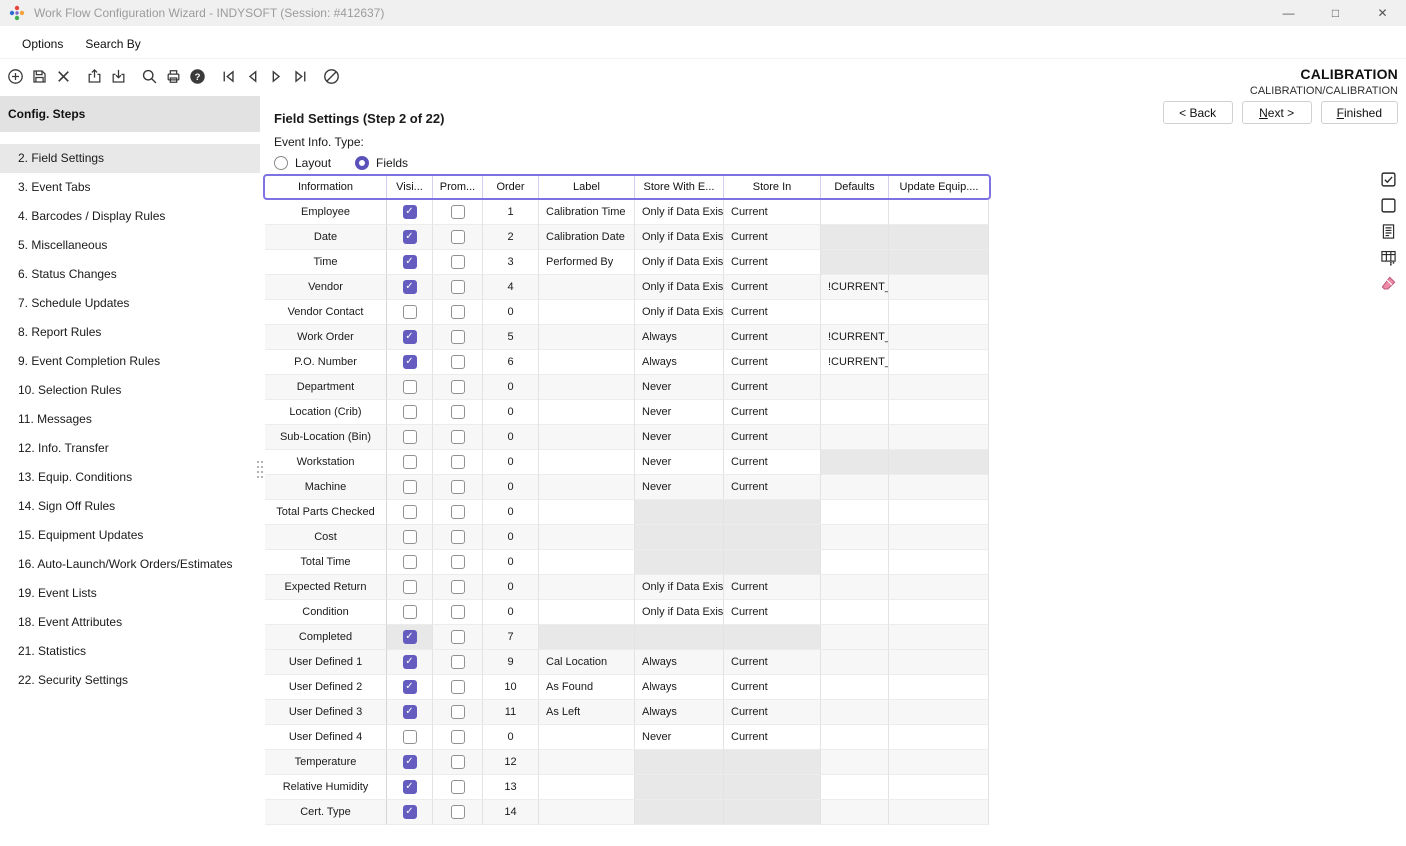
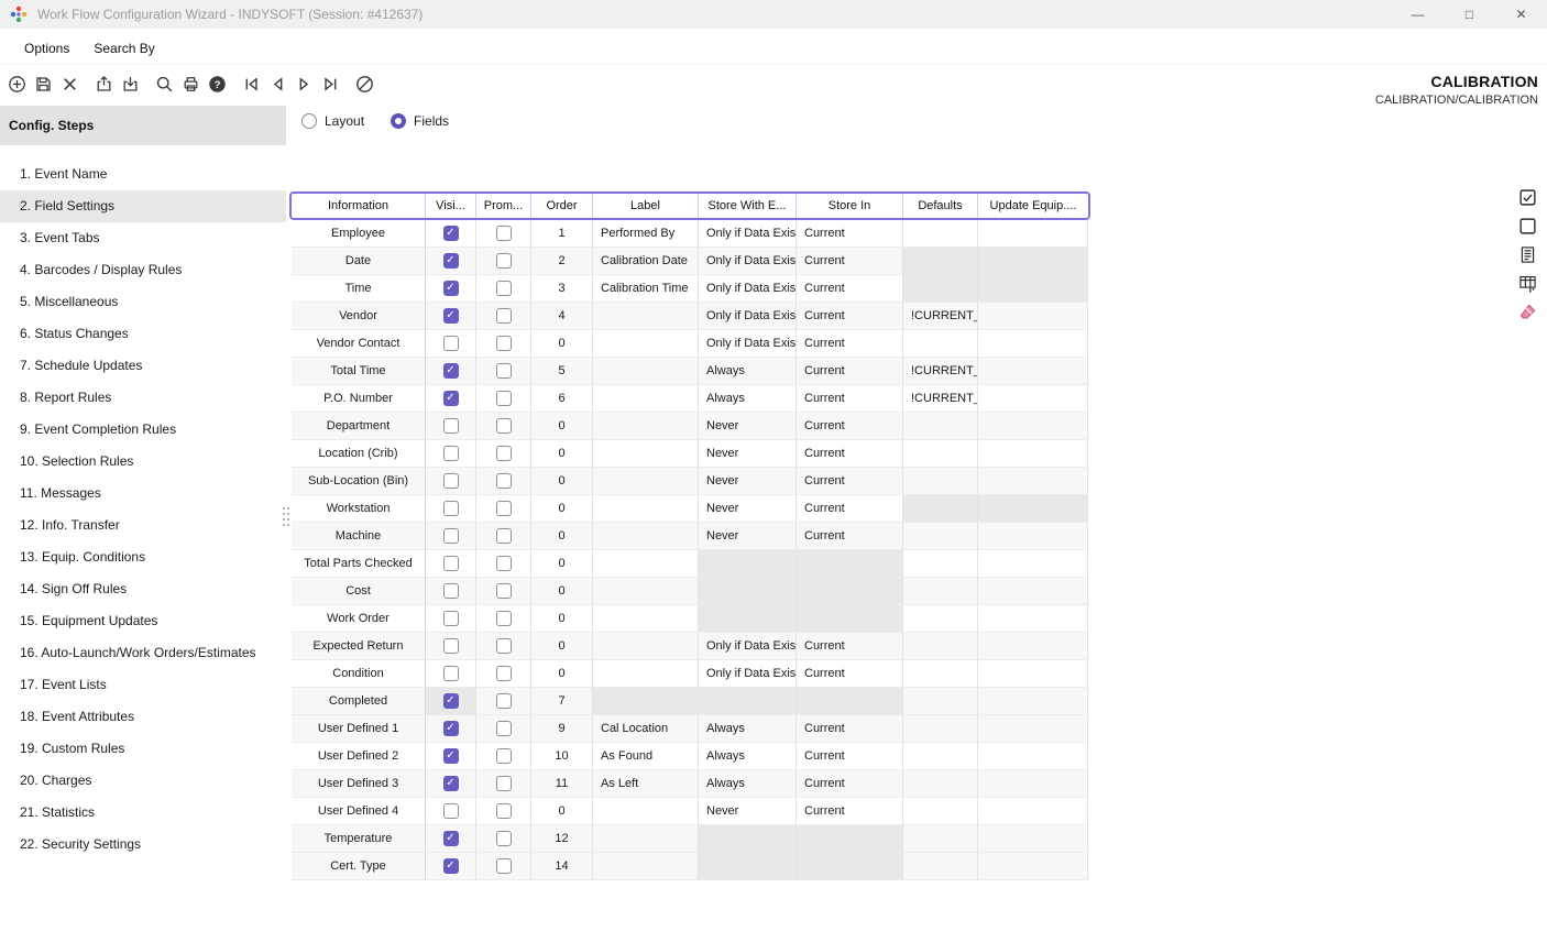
  Work Flow Configuration Wizard - INDYSOFT (Session: #412637)
  —
  □
  ✕
  Options
  Search By
  ?
  CALIBRATION
  CALIBRATION/CALIBRATION
  Config. Steps
+ 1. Event Name
  2. Field Settings
  3. Event Tabs
  4. Barcodes / Display Rules
  5. Miscellaneous
  6. Status Changes
  7. Schedule Updates
  8. Report Rules
  9. Event Completion Rules
  10. Selection Rules
  11. Messages
  12. Info. Transfer
  13. Equip. Conditions
  14. Sign Off Rules
  15. Equipment Updates
  16. Auto-Launch/Work Orders/Estimates
- 19. Event Lists
+ 17. Event Lists
  18. Event Attributes
+ 19. Custom Rules
+ 20. Charges
  21. Statistics
  22. Security Settings
- Field Settings (Step 2 of 22)
- < Back
- N
- ext >
- F
- inished
- Event Info. Type:
  Layout
  Fields
  Information
  Visi...
  Prom...
  Order
  Label
  Store With E...
  Store In
  Defaults
  Update Equip....
  Employee
  1
- Calibration Time
+ Performed By
  Only if Data Exis
  Current
  Date
  2
  Calibration Date
  Only if Data Exis
  Current
  Time
  3
- Performed By
+ Calibration Time
  Only if Data Exis
  Current
  Vendor
  4
  Only if Data Exis
  Current
  !CURRENT_
  Vendor Contact
  0
  Only if Data Exis
  Current
- Work Order
+ Total Time
  5
  Always
  Current
  !CURRENT_
  P.O. Number
  6
  Always
  Current
  !CURRENT_
  Department
  0
  Never
  Current
  Location (Crib)
  0
  Never
  Current
  Sub-Location (Bin)
  0
  Never
  Current
  Workstation
  0
  Never
  Current
  Machine
  0
  Never
  Current
  Total Parts Checked
  0
  Cost
  0
- Total Time
+ Work Order
  0
  Expected Return
  0
  Only if Data Exis
  Current
  Condition
  0
  Only if Data Exis
  Current
  Completed
  7
  User Defined 1
  9
  Cal Location
  Always
  Current
  User Defined 2
  10
  As Found
  Always
  Current
  User Defined 3
  11
  As Left
  Always
  Current
  User Defined 4
  0
  Never
  Current
  Temperature
  12
- Relative Humidity
- 13
  Cert. Type
  14
